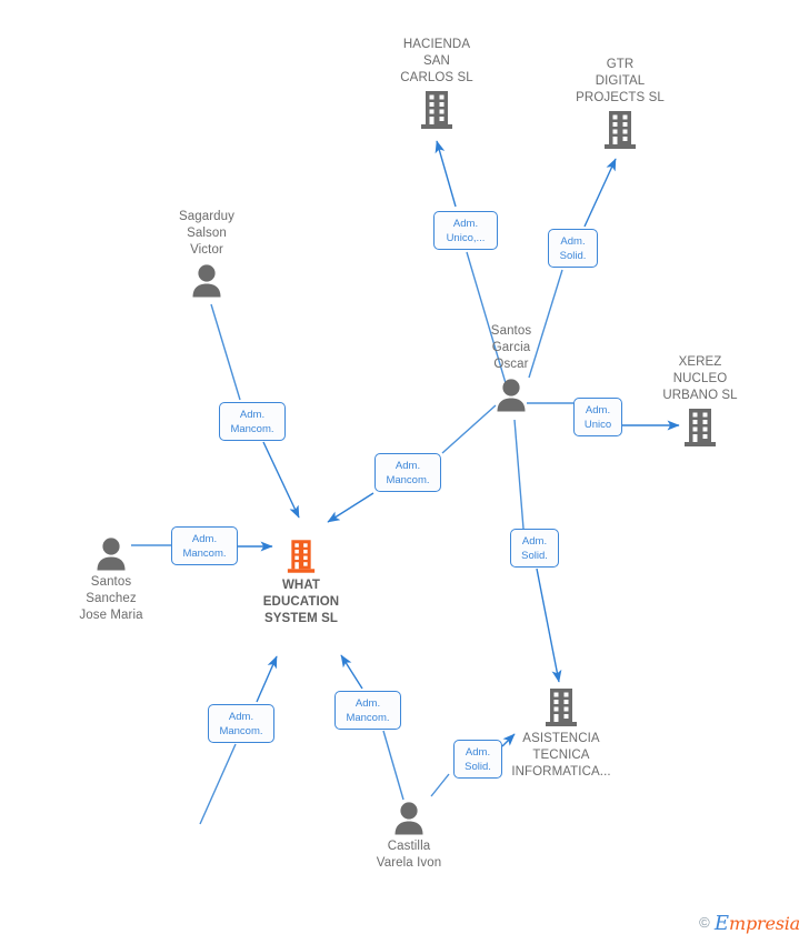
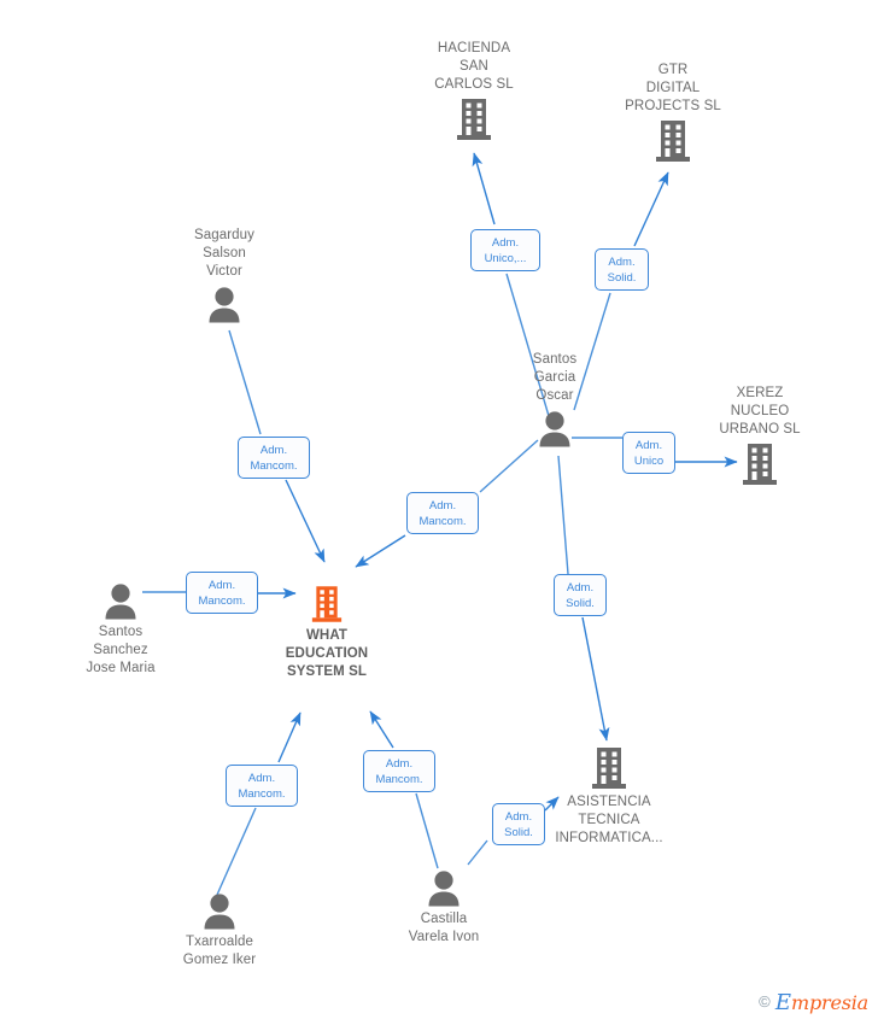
  HACIENDA
  SAN
  CARLOS SL
  GTR
  DIGITAL
  PROJECTS SL
  Sagarduy
  Salson
  Victor
  Santos
  Garcia
  Oscar
  XEREZ
  NUCLEO
  URBANO SL
  Santos
  Sanchez
  Jose Maria
  WHAT
  EDUCATION
  SYSTEM SL
  ASISTENCIA
  TECNICA
  INFORMATICA...
+ Txarroalde
+ Gomez Iker
  Castilla
  Varela Ivon
  Adm.
  Unico,...
  Adm.
  Solid.
  Adm.
  Unico
  Adm.
  Mancom.
  Adm.
  Mancom.
  Adm.
  Mancom.
  Adm.
  Solid.
  Adm.
  Mancom.
  Adm.
  Mancom.
  Adm.
  Solid.
  © Empresia
